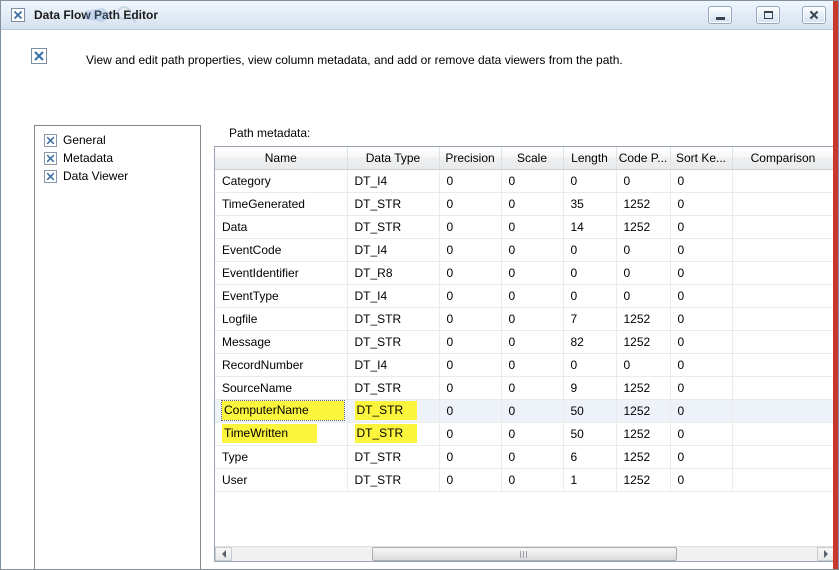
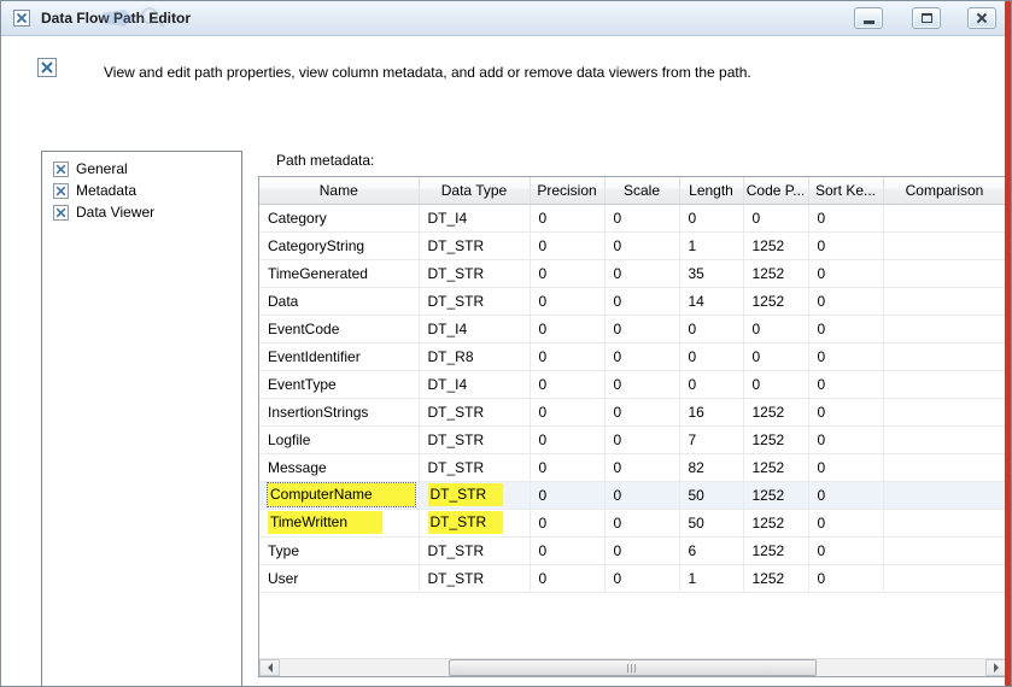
  Data Flow Path Editor
  View and edit path properties, view column metadata, and add or remove data viewers from the path.
  General
  Metadata
  Data Viewer
  Path metadata:
  Name	Data Type	Precision	Scale	Length	Code P...	Sort Ke...	Comparison
  Category	DT_I4	0	0	0	0	0
+ CategoryString	DT_STR	0	0	1	1252	0
  TimeGenerated	DT_STR	0	0	35	1252	0
  Data	DT_STR	0	0	14	1252	0
  EventCode	DT_I4	0	0	0	0	0
  EventIdentifier	DT_R8	0	0	0	0	0
  EventType	DT_I4	0	0	0	0	0
+ InsertionStrings	DT_STR	0	0	16	1252	0
  Logfile	DT_STR	0	0	7	1252	0
  Message	DT_STR	0	0	82	1252	0
- RecordNumber	DT_I4	0	0	0	0	0
- SourceName	DT_STR	0	0	9	1252	0
  ComputerName	DT_STR	0	0	50	1252	0
  TimeWritten	DT_STR	0	0	50	1252	0
  Type	DT_STR	0	0	6	1252	0
  User	DT_STR	0	0	1	1252	0
